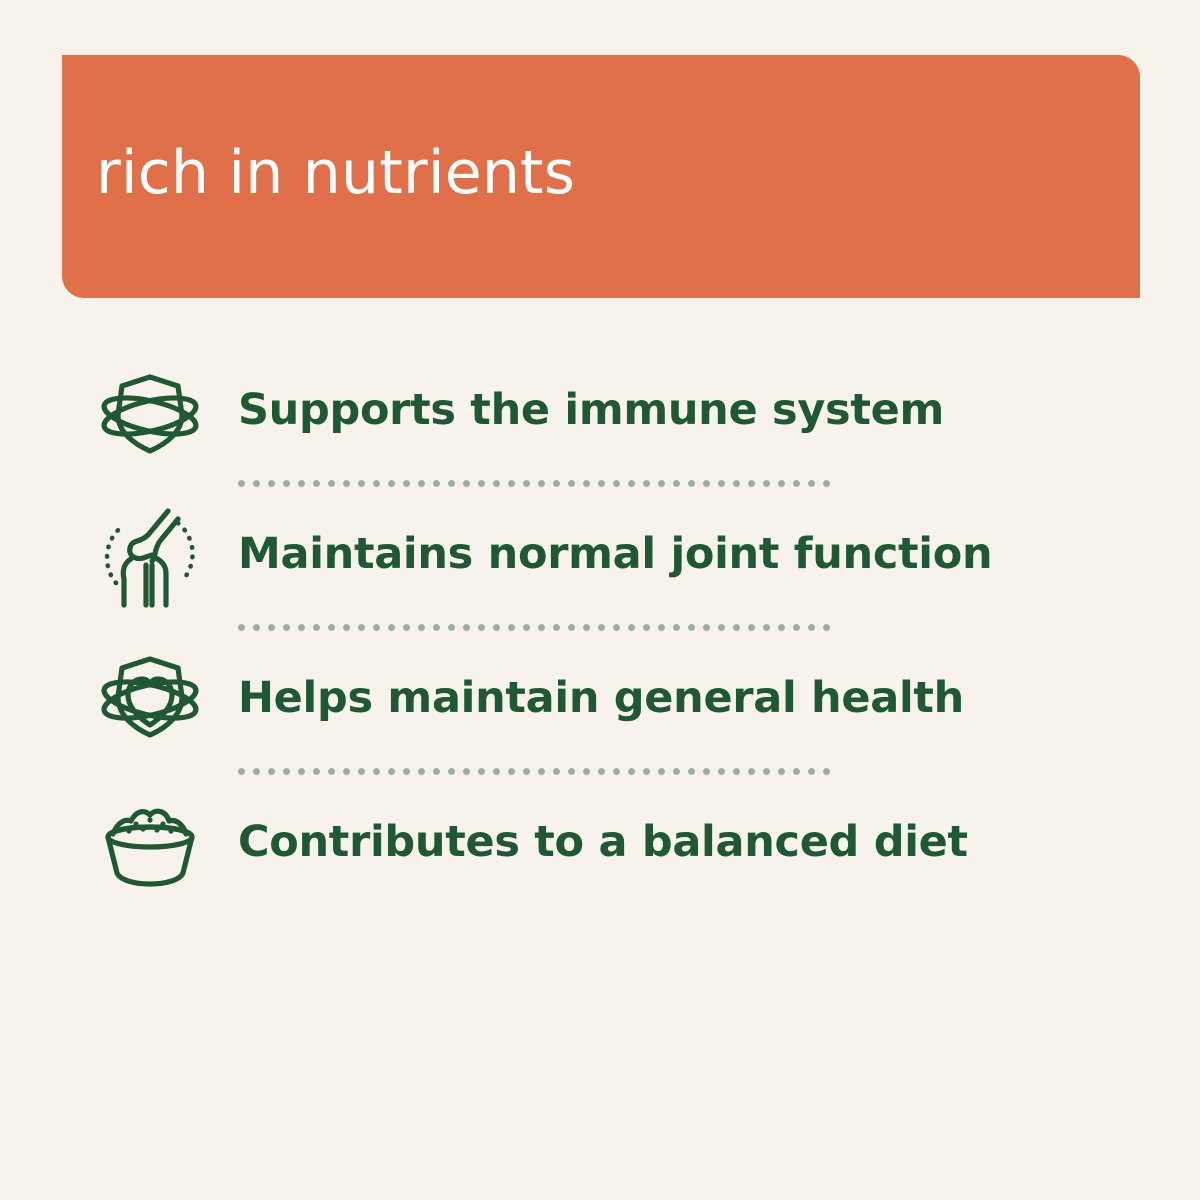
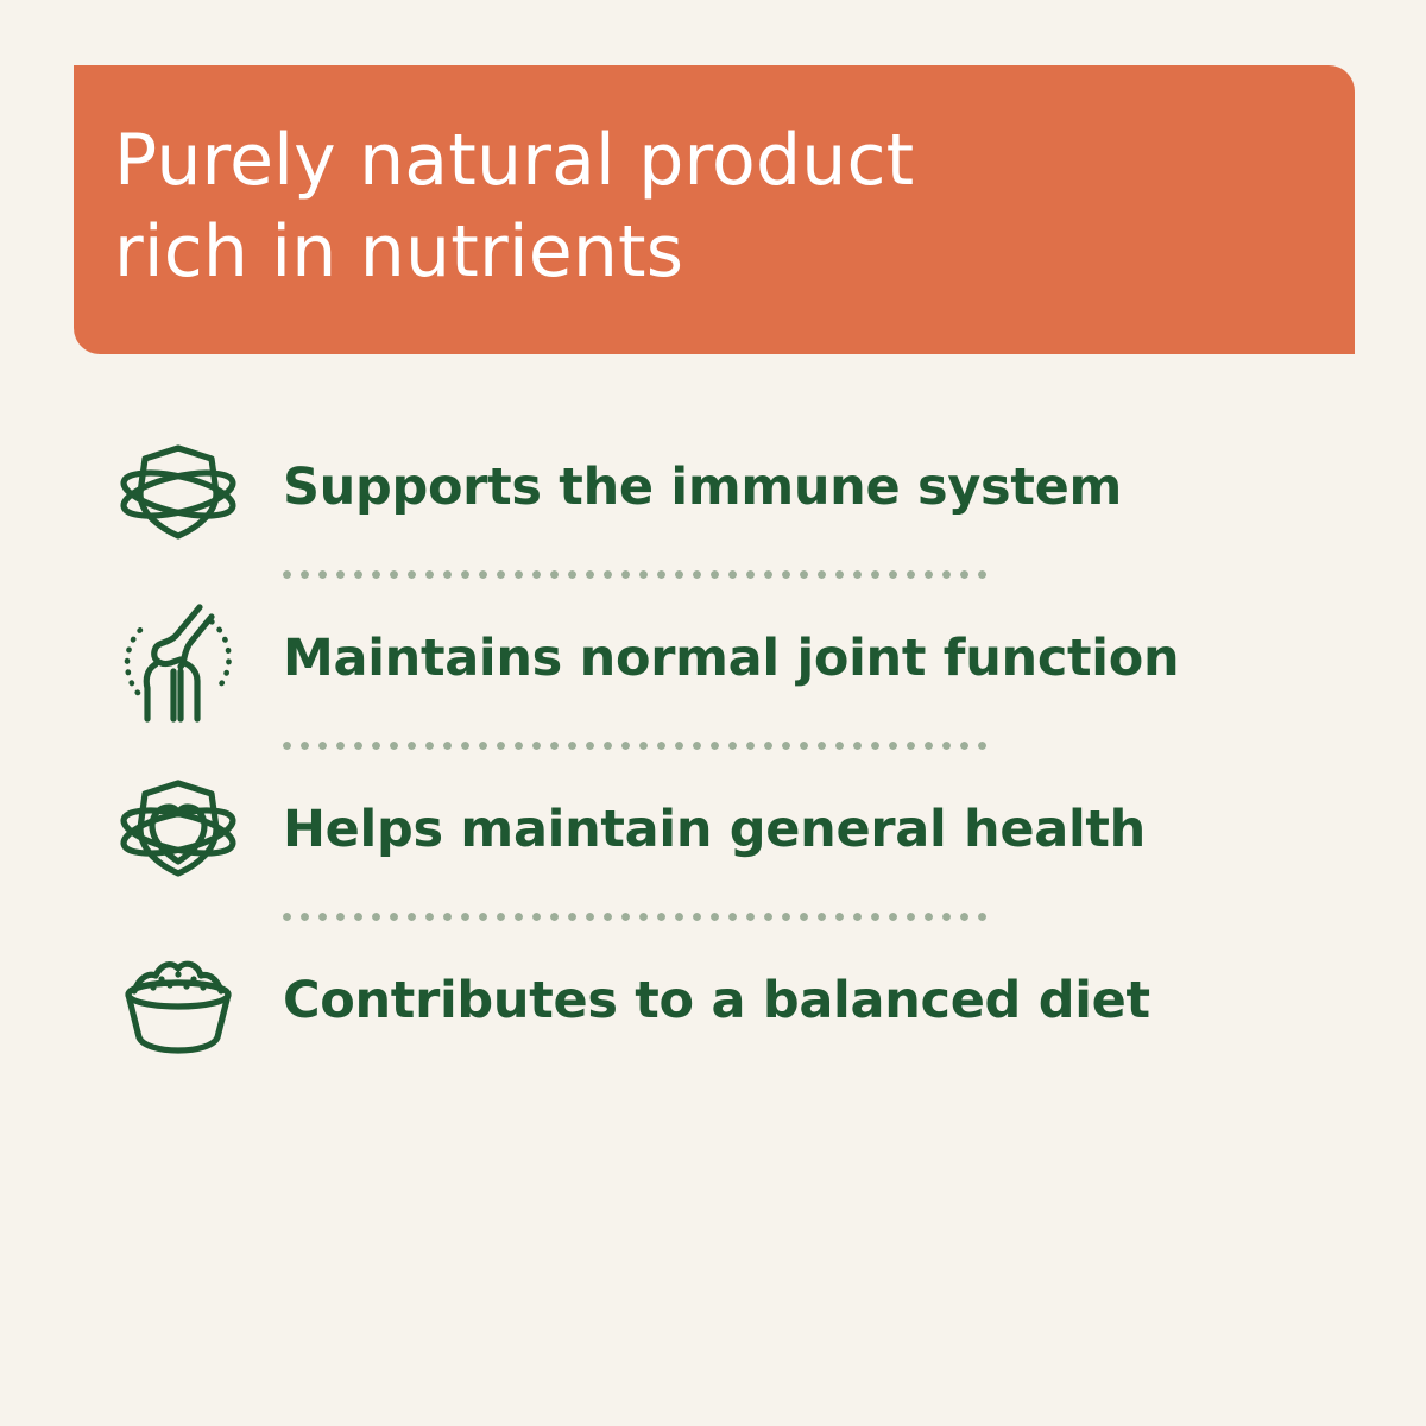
+ Purely natural product
  rich in nutrients
  Supports the immune system
  Maintains normal joint function
  Helps maintain general health
  Contributes to a balanced diet
